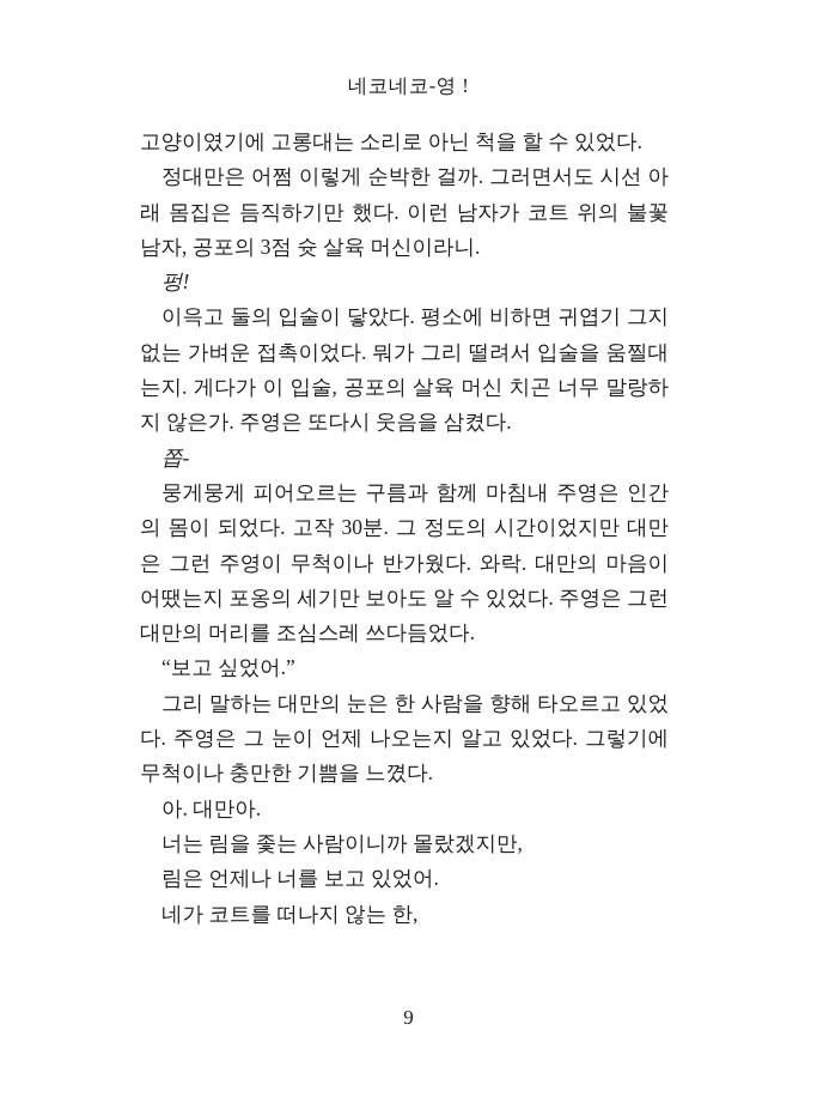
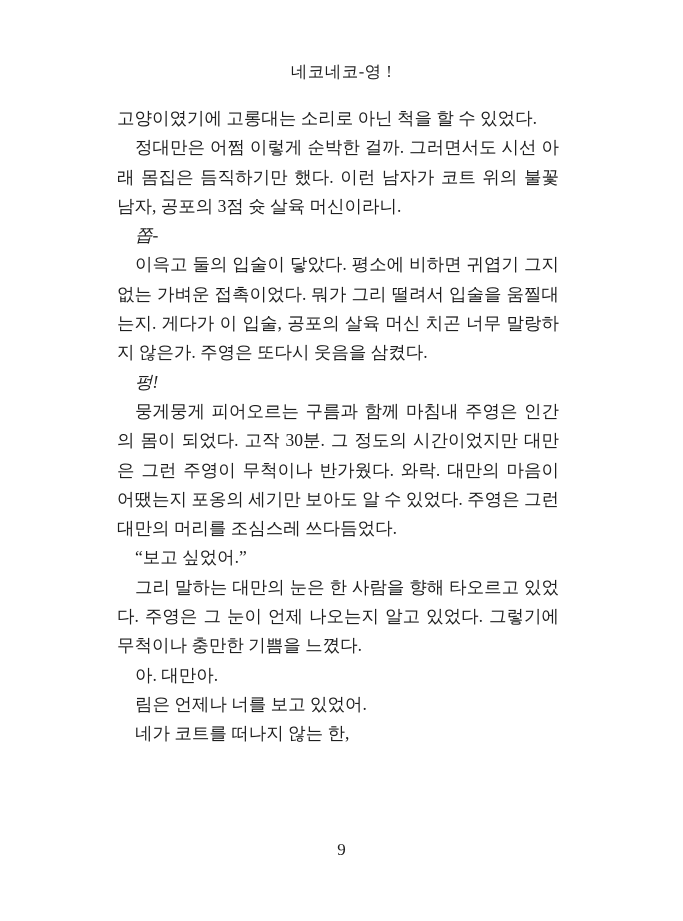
  네코네코-영 !
  고양이였기에 고롱대는 소리로 아닌 척을 할 수 있었다.
  정대만은 어쩜 이렇게 순박한 걸까. 그러면서도 시선 아래 몸집은 듬직하기만 했다. 이런 남자가 코트 위의 불꽃 남자, 공포의 3점 슛 살육 머신이라니.
- 펑!
+ 쫍-
  이윽고 둘의 입술이 닿았다. 평소에 비하면 귀엽기 그지없는 가벼운 접촉이었다. 뭐가 그리 떨려서 입술을 움찔대는지. 게다가 이 입술, 공포의 살육 머신 치곤 너무 말랑하지 않은가. 주영은 또다시 웃음을 삼켰다.
- 쫍-
+ 펑!
  뭉게뭉게 피어오르는 구름과 함께 마침내 주영은 인간의 몸이 되었다. 고작 30분. 그 정도의 시간이었지만 대만은 그런 주영이 무척이나 반가웠다. 와락. 대만의 마음이 어땠는지 포옹의 세기만 보아도 알 수 있었다. 주영은 그런 대만의 머리를 조심스레 쓰다듬었다.
  “보고 싶었어.”
  그리 말하는 대만의 눈은 한 사람을 향해 타오르고 있었다. 주영은 그 눈이 언제 나오는지 알고 있었다. 그렇기에 무척이나 충만한 기쁨을 느꼈다.
  아. 대만아.
- 너는 림을 좇는 사람이니까 몰랐겠지만,
  림은 언제나 너를 보고 있었어.
  네가 코트를 떠나지 않는 한,
  9
